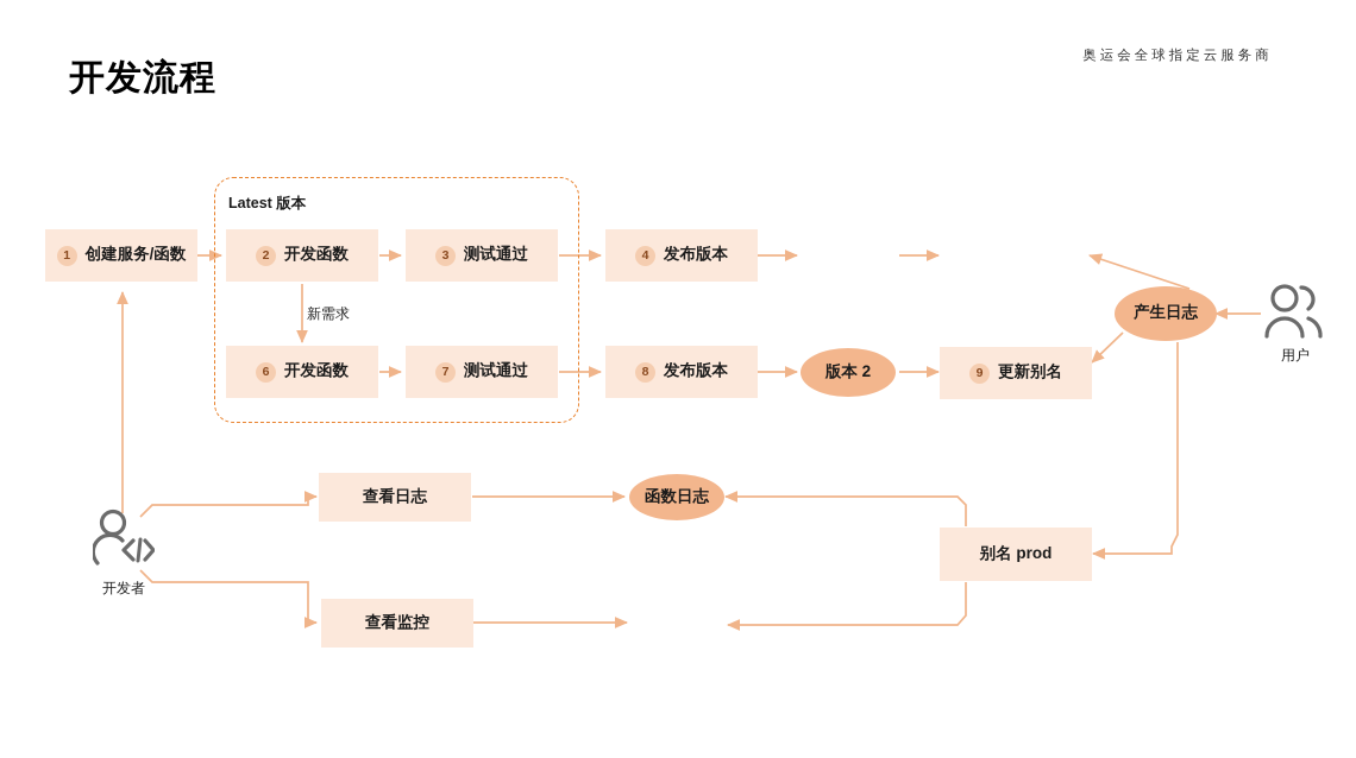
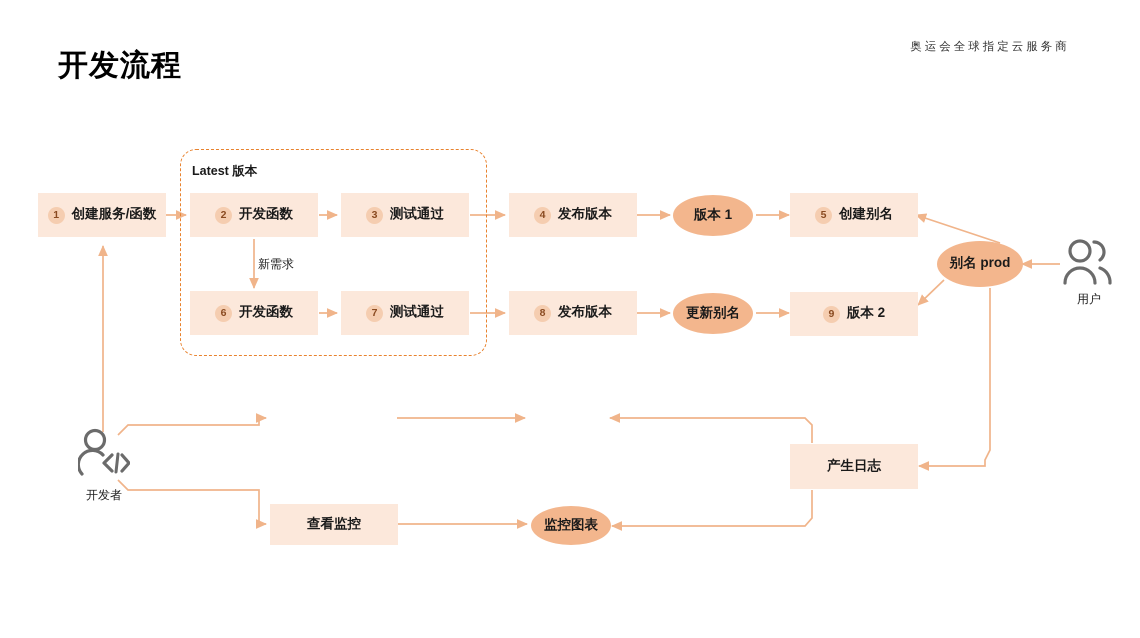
  开发流程
  奥运会全球指定云服务商
  Latest 版本
  新需求
  1
  创建服务/函数
  2
  开发函数
  3
  测试通过
  4
  发布版本
+ 版本 1
+ 5
+ 创建别名
  6
  开发函数
  7
  测试通过
  8
  发布版本
- 版本 2
+ 更新别名
  9
- 更新别名
+ 版本 2
- 产生日志
+ 别名 prod
- 查看日志
- 函数日志
- 别名 prod
+ 产生日志
  查看监控
+ 监控图表
  用户
  开发者
